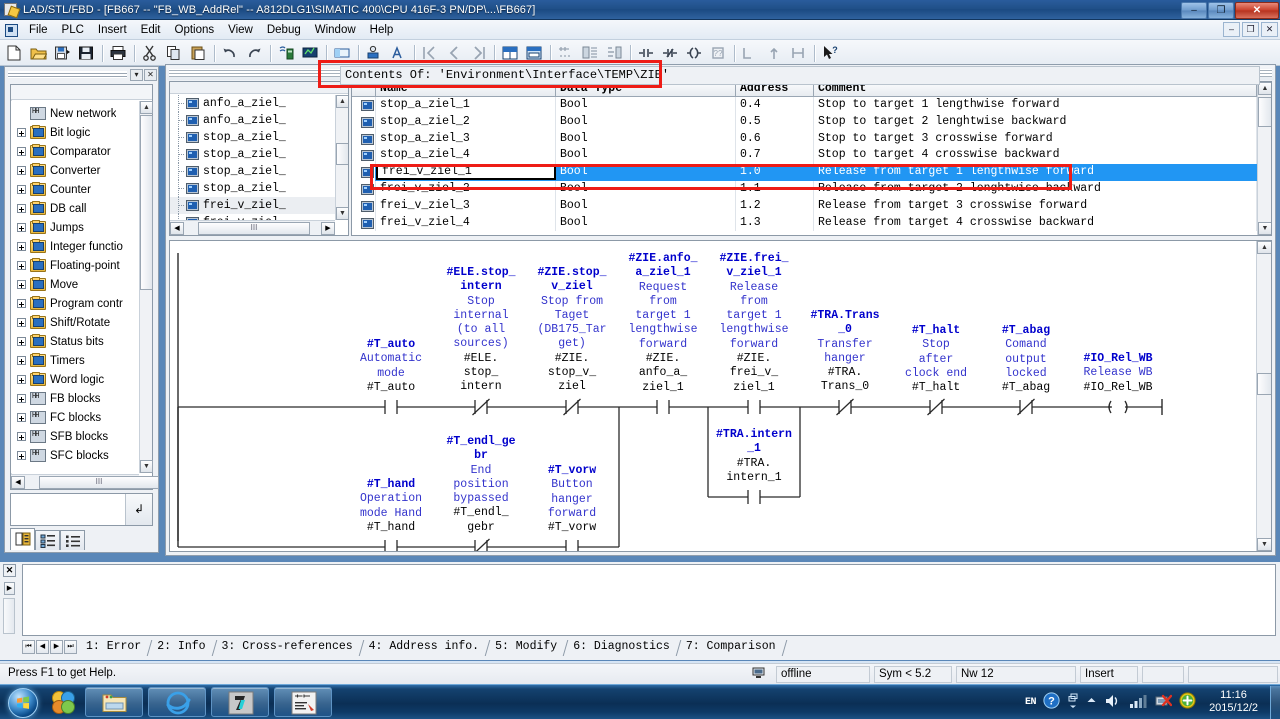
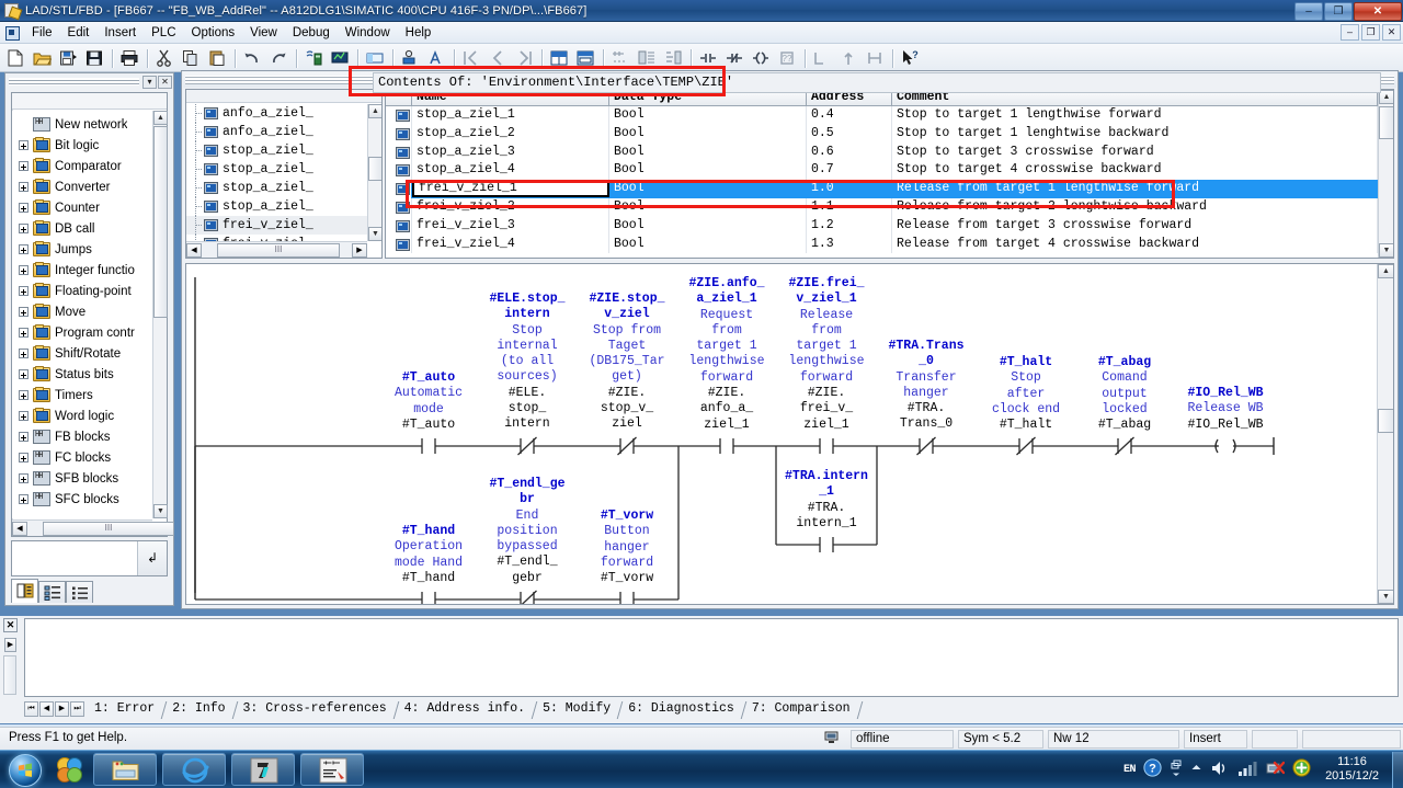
  LAD/STL/FBD - [FB667 -- "FB_WB_AddRel" -- A812DLG1\SIMATIC 400\CPU 416F-3 PN/DP\...\FB667]
  –
  ❐
  ✕
  File
- PLC
+ Edit
  Insert
- Edit
+ PLC
  Options
  View
  Debug
  Window
  Help
  –
  ❐
  ✕
  ??
  ?
  ▾
  ✕
  HH
  New network
  Bit logic
  Comparator
  Converter
  Counter
  DB call
  Jumps
  Integer functio
  Floating-point
  Move
  Program contr
  Shift/Rotate
  Status bits
  Timers
  Word logic
  HH
  FB blocks
  HH
  FC blocks
  HH
  SFB blocks
  HH
  SFC blocks
  III
  ↲
  anfo_a_ziel_
  anfo_a_ziel_
  stop_a_ziel_
  stop_a_ziel_
  stop_a_ziel_
  stop_a_ziel_
  frei_v_ziel_
  III
  Name
  Data Type
  Address
  Comment
  stop_a_ziel_1
  Bool
  0.4
  Stop to target 1 lengthwise forward
  stop_a_ziel_2
  Bool
  0.5
- Stop to target 2 lenghtwise backward
+ Stop to target 1 lenghtwise backward
  stop_a_ziel_3
  Bool
  0.6
  Stop to target 3 crosswise forward
  stop_a_ziel_4
  Bool
  0.7
  Stop to target 4 crosswise backward
  frei_v_ziel_1
  Bool
  1.0
  Release from target 1 lengthwise forward
  frei_v_ziel_2
  Bool
  1.1
  Release from target 2 lenghtwise backward
  frei_v_ziel_3
  Bool
  1.2
  Release from target 3 crosswise forward
  frei_v_ziel_4
  Bool
  1.3
  Release from target 4 crosswise backward
  #T_auto
  Automatic
  mode
  #T_auto
  #ELE.stop_
  intern
  Stop
  internal
  (to all
  sources)
  #ELE.
  stop_
  intern
  #ZIE.stop_
  v_ziel
  Stop from
  Taget
  (DB175_Tar
  get)
  #ZIE.
  stop_v_
  ziel
  #ZIE.anfo_
  a_ziel_1
  Request
  from
  target 1
  lengthwise
  forward
  #ZIE.
  anfo_a_
  ziel_1
  #ZIE.frei_
  v_ziel_1
  Release
  from
  target 1
  lengthwise
  forward
  #ZIE.
  frei_v_
  ziel_1
  #TRA.Trans
  _0
  Transfer
  hanger
  #TRA.
  Trans_0
  #T_halt
  Stop
  after
  clock end
  #T_halt
  #T_abag
  Comand
  output
  locked
  #T_abag
  #IO_Rel_WB
  Release WB
  #IO_Rel_WB
  #T_hand
  Operation
  mode Hand
  #T_hand
  #T_endl_ge
  br
  End
  position
  bypassed
  #T_endl_
  gebr
  #T_vorw
  Button
  hanger
  forward
  #T_vorw
  #TRA.intern
  _1
  #TRA.
  intern_1
  Contents Of: 'Environment\Interface\TEMP\ZIE'
  ✕
  1: Error
  2: Info
  3: Cross-references
  4: Address info.
  5: Modify
  6: Diagnostics
  7: Comparison
  Press F1 to get Help.
  offline
  Sym < 5.2
  Nw 12
  Insert
  EN
  ?
  11:16
  2015/12/2
